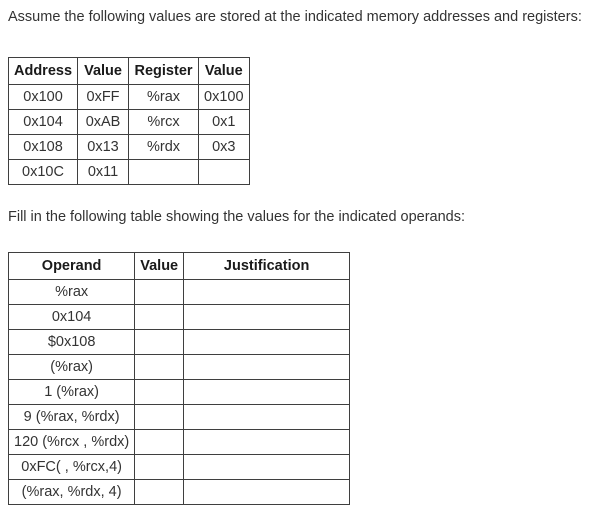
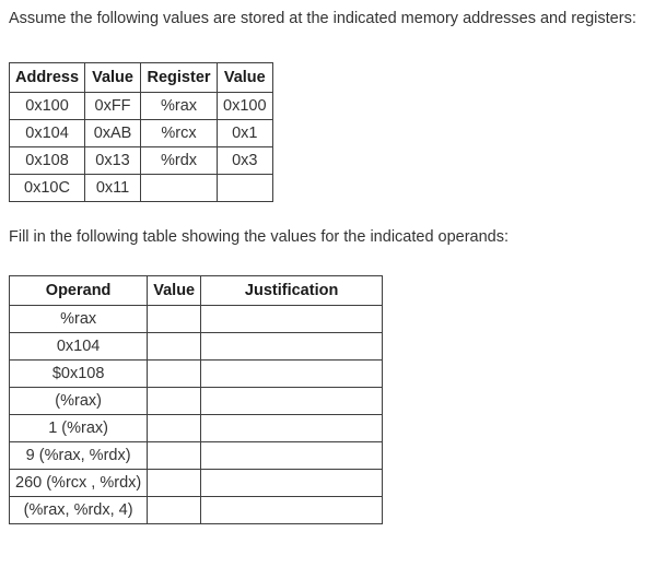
  Assume the following values are stored at the indicated memory addresses and registers:
  Address	Value	Register	Value
  0x100	0xFF	%rax	0x100
  0x104	0xAB	%rcx	0x1
  0x108	0x13	%rdx	0x3
  0x10C	0x11
  Fill in the following table showing the values for the indicated operands:
  Operand	Value	Justification
  %rax
  0x104
  $0x108
  (%rax)
  1 (%rax)
  9 (%rax, %rdx)
- 120 (%rcx , %rdx)
+ 260 (%rcx , %rdx)
- 0xFC( , %rcx,4)
  (%rax, %rdx, 4)
